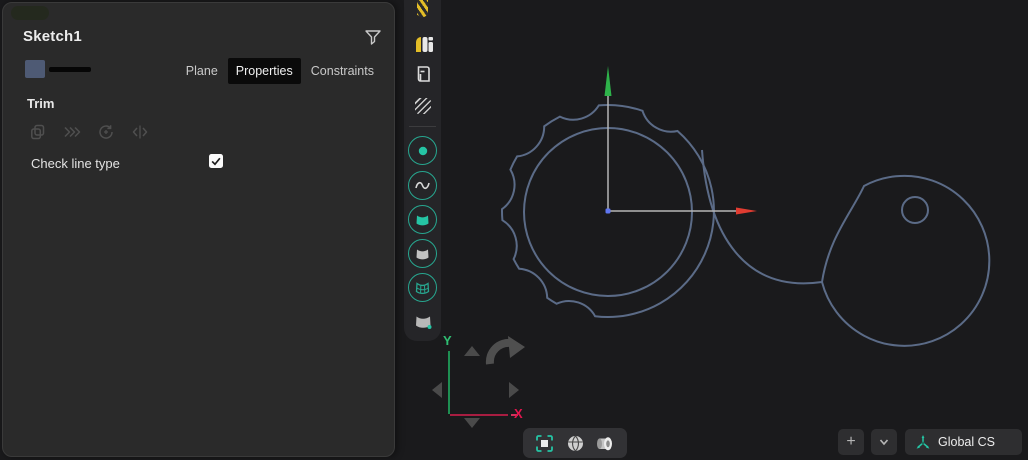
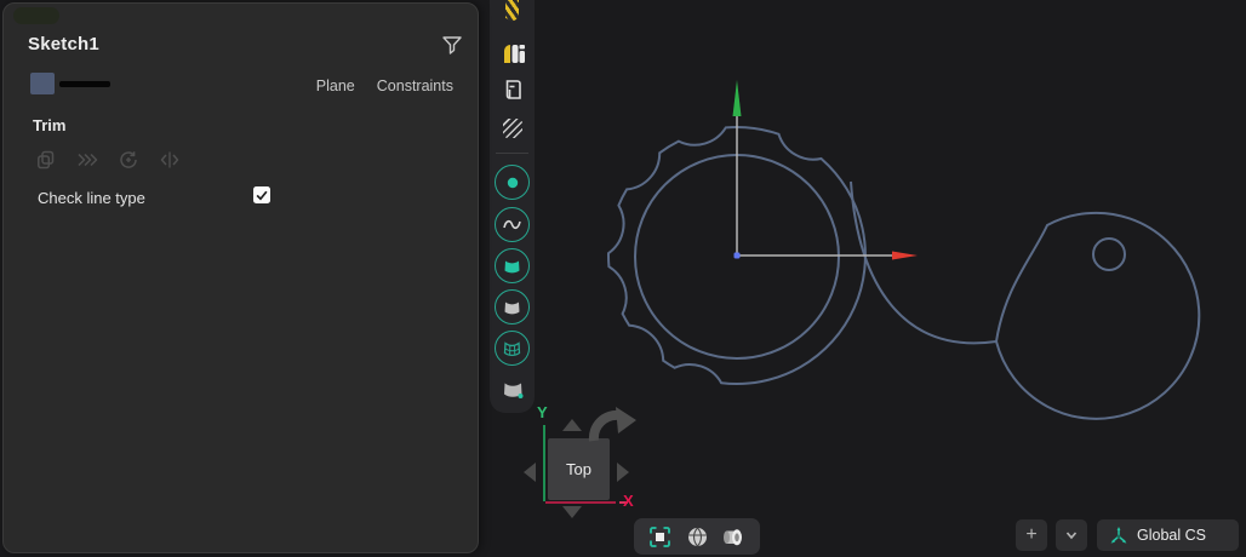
  Sketch1
  Plane
- Properties
  Constraints
  Trim
  Check line type
  Y
  X
+ Top
  +
  Global CS
